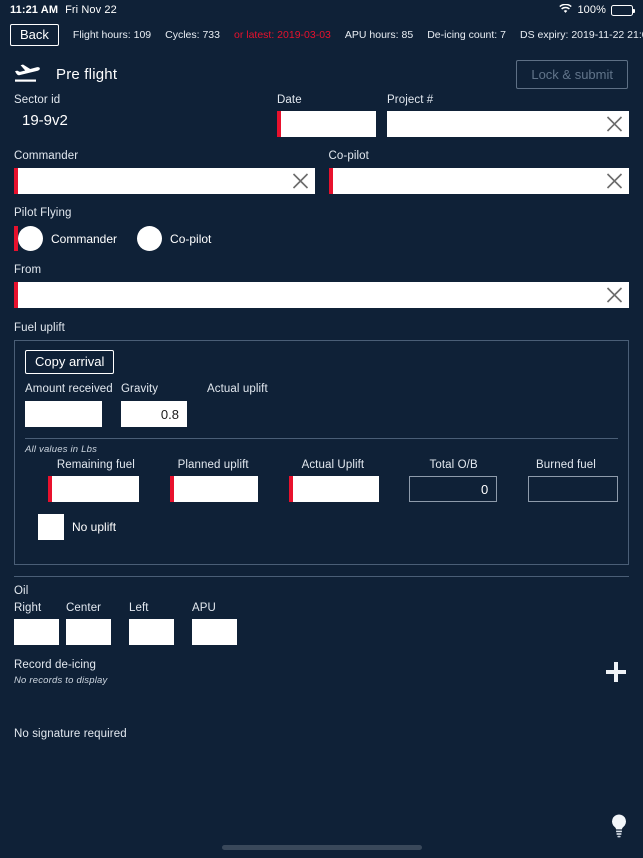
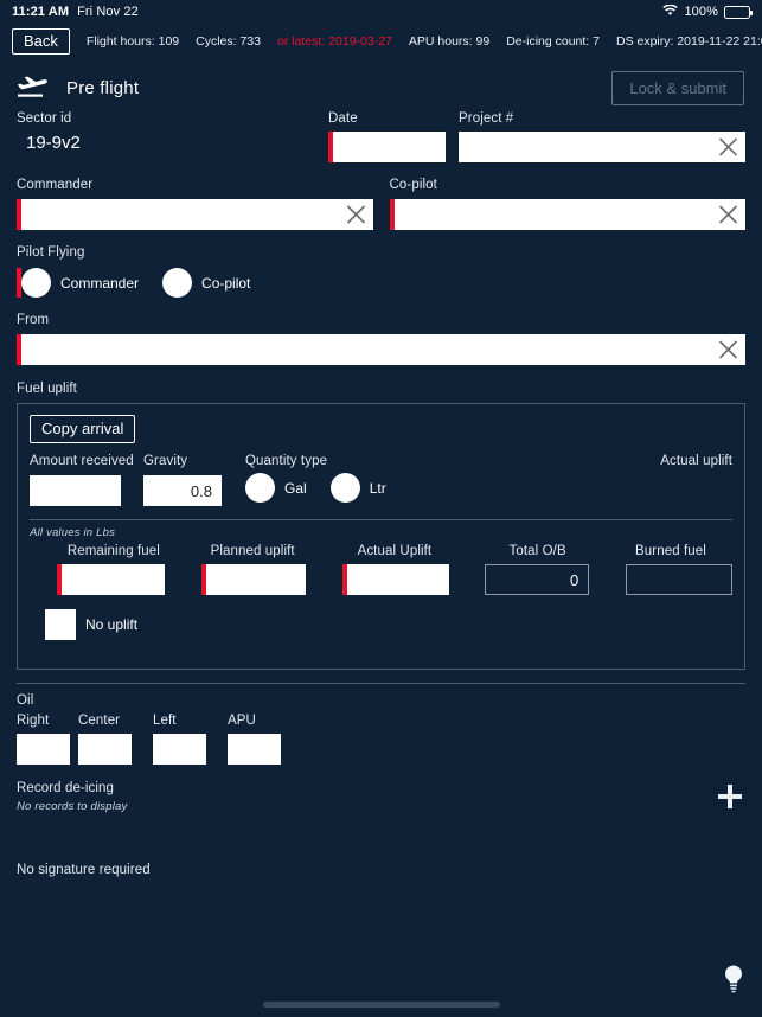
  11:21 AM
  Fri Nov 22
  100%
  Back
  Flight hours: 109
  Cycles: 733
- or latest: 2019-03-03
+ or latest: 2019-03-27
- APU hours: 85
+ APU hours: 99
  De-icing count: 7
  DS expiry: 2019-11-22 21:
  Pre flight
  Lock & submit
  Sector id
  19-9v2
  Date
  Project #
  Commander
  Co-pilot
  Pilot Flying
  Commander
  Co-pilot
  From
  Fuel uplift
  Copy arrival
  Amount received
  Gravity
  0.8
+ Quantity type
+ Gal
+ Ltr
  Actual uplift
  All values in Lbs
  Remaining fuel
  Planned uplift
  Actual Uplift
  Total O/B
  0
  Burned fuel
  No uplift
  Oil
  Right
  Center
  Left
  APU
  Record de-icing
  No records to display
  No signature required
